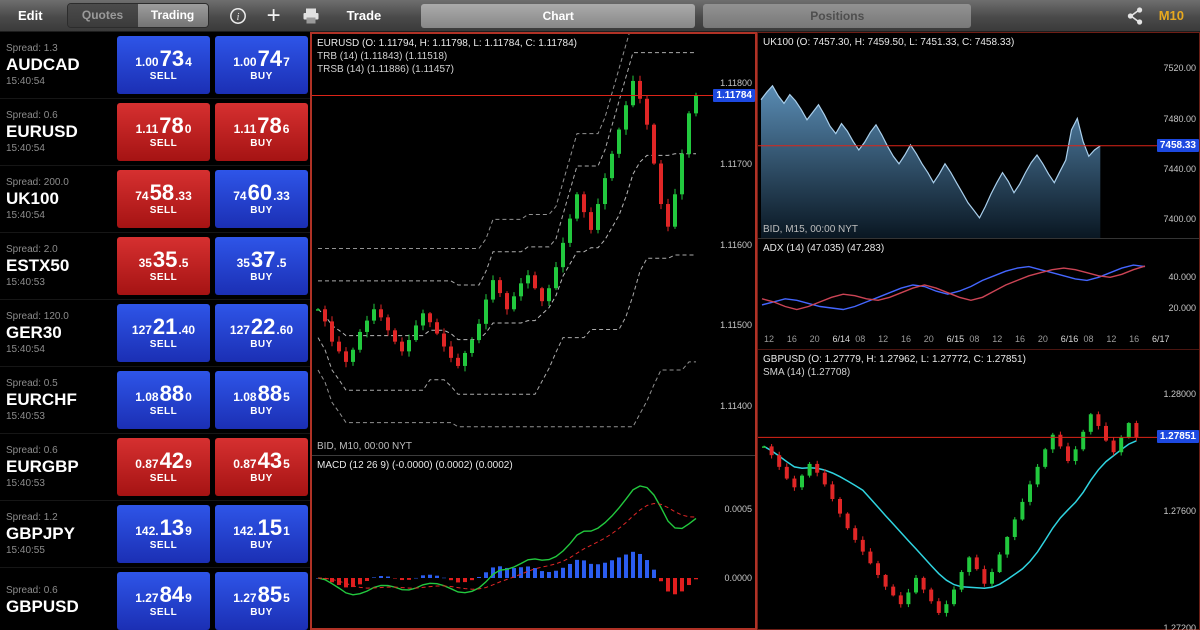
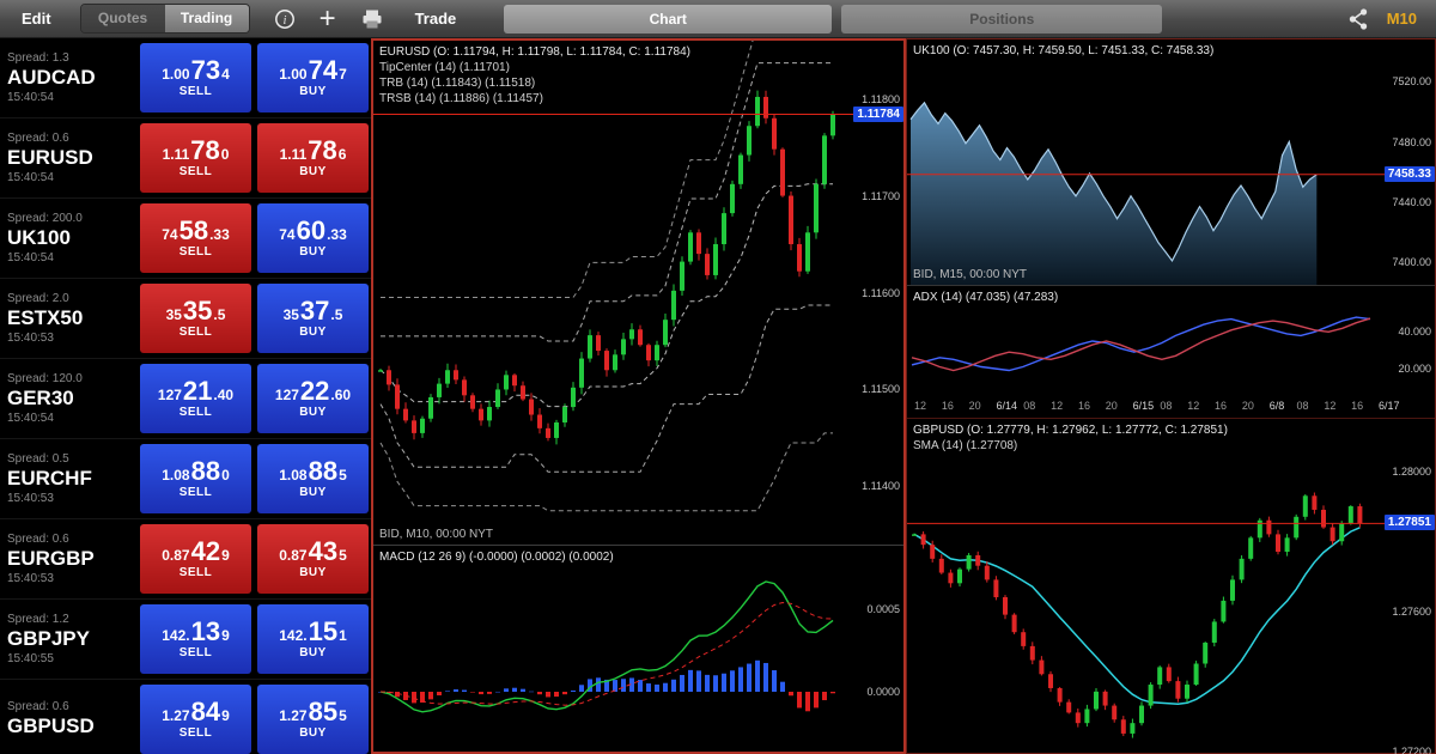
  Edit
  Quotes
  Trading
  i
  +
  Trade
  Chart
  Positions
  M10
  Spread: 1.3
  AUDCAD
  15:40:54
  1.00
  73
  4
  SELL
  1.00
  74
  7
  BUY
  Spread: 0.6
  EURUSD
  15:40:54
  1.11
  78
  0
  SELL
  1.11
  78
  6
  BUY
  Spread: 200.0
  UK100
  15:40:54
  74
  58
  .33
  SELL
  74
  60
  .33
  BUY
  Spread: 2.0
  ESTX50
  15:40:53
  35
  35
  .5
  SELL
  35
  37
  .5
  BUY
  Spread: 120.0
  GER30
  15:40:54
  127
  21
  .40
  SELL
  127
  22
  .60
  BUY
  Spread: 0.5
  EURCHF
  15:40:53
  1.08
  88
  0
  SELL
  1.08
  88
  5
  BUY
  Spread: 0.6
  EURGBP
  15:40:53
  0.87
  42
  9
  SELL
  0.87
  43
  5
  BUY
  Spread: 1.2
  GBPJPY
  15:40:55
  142.
  13
  9
  SELL
  142.
  15
  1
  BUY
  Spread: 0.6
  GBPUSD
  1.27
  84
  9
  SELL
  1.27
  85
  5
  BUY
  EURUSD (O: 1.11794, H: 1.11798, L: 1.11784, C: 1.11784)
+ TipCenter (14) (1.11701)
  TRB (14) (1.11843) (1.11518)
  TRSB (14) (1.11886) (1.11457)
  BID, M10, 00:00 NYT
  1.11800
  1.11700
  1.11600
  1.11500
  1.11400
  1.11784
  MACD (12 26 9) (-0.0000) (0.0002) (0.0002)
  0.0005
  0.0000
  UK100 (O: 7457.30, H: 7459.50, L: 7451.33, C: 7458.33)
  BID, M15, 00:00 NYT
  7520.00
  7480.00
  7440.00
  7400.00
  7458.33
  ADX (14) (47.035) (47.283)
  40.000
  20.000
  12
  16
  20
  6/14
  08
  12
  16
  20
  6/15
  08
  12
  16
  20
- 6/16
+ 6/8
  08
  12
  16
  6/17
  GBPUSD (O: 1.27779, H: 1.27962, L: 1.27772, C: 1.27851)
  SMA (14) (1.27708)
  1.28000
  1.27600
  1.27200
  1.27851
